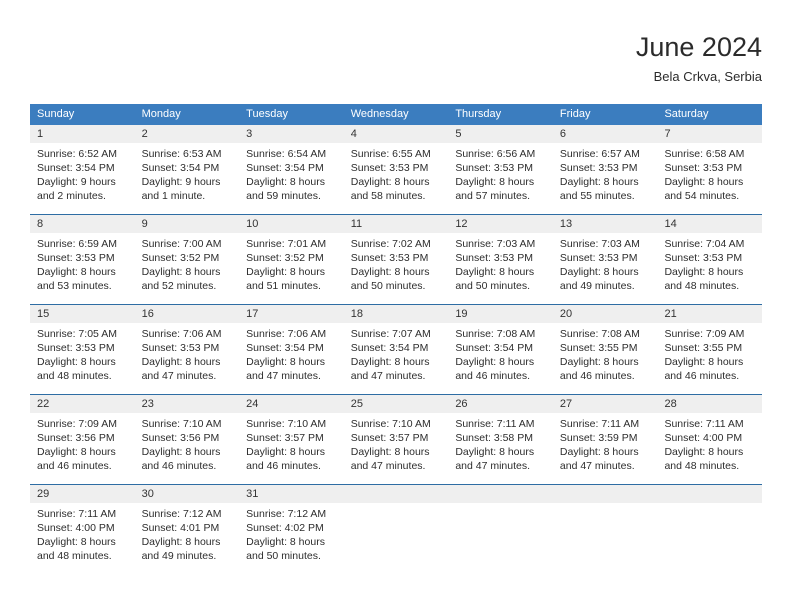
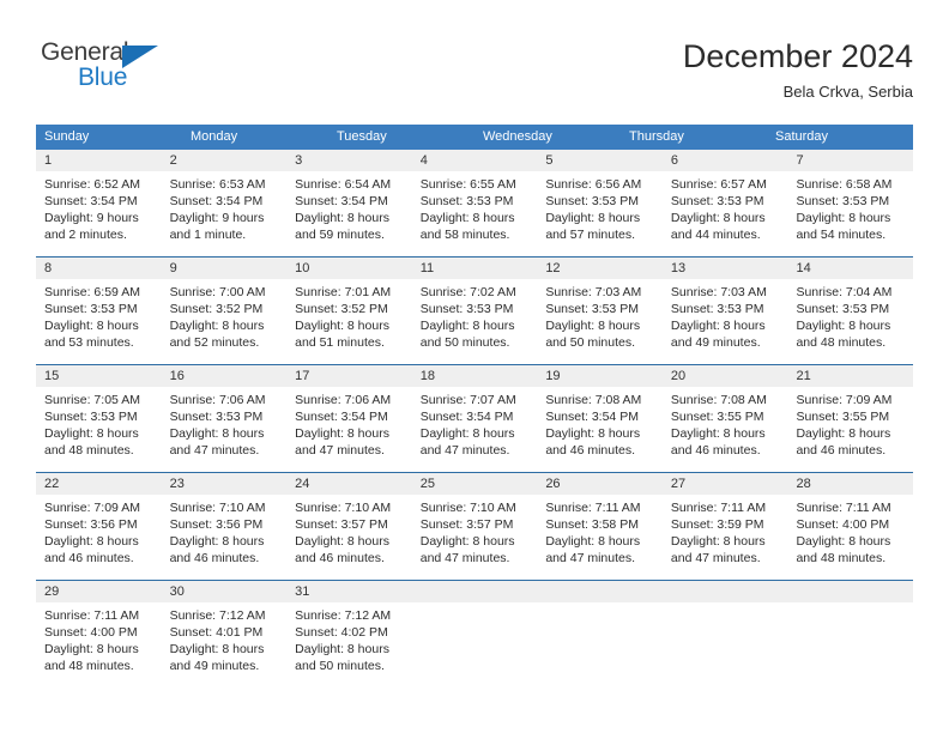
+ General
+ Blue
- June 2024
+ December 2024
  Bela Crkva, Serbia
  Sunday
  Monday
  Tuesday
  Wednesday
  Thursday
- Friday
  Saturday
  1
  Sunrise: 6:52 AM
  Sunset: 3:54 PM
  Daylight: 9 hours
  and 2 minutes.
  2
  Sunrise: 6:53 AM
  Sunset: 3:54 PM
  Daylight: 9 hours
  and 1 minute.
  3
  Sunrise: 6:54 AM
  Sunset: 3:54 PM
  Daylight: 8 hours
  and 59 minutes.
  4
  Sunrise: 6:55 AM
  Sunset: 3:53 PM
  Daylight: 8 hours
  and 58 minutes.
  5
  Sunrise: 6:56 AM
  Sunset: 3:53 PM
  Daylight: 8 hours
  and 57 minutes.
  6
  Sunrise: 6:57 AM
  Sunset: 3:53 PM
  Daylight: 8 hours
- and 55 minutes.
+ and 44 minutes.
  7
  Sunrise: 6:58 AM
  Sunset: 3:53 PM
  Daylight: 8 hours
  and 54 minutes.
  8
  Sunrise: 6:59 AM
  Sunset: 3:53 PM
  Daylight: 8 hours
  and 53 minutes.
  9
  Sunrise: 7:00 AM
  Sunset: 3:52 PM
  Daylight: 8 hours
  and 52 minutes.
  10
  Sunrise: 7:01 AM
  Sunset: 3:52 PM
  Daylight: 8 hours
  and 51 minutes.
  11
  Sunrise: 7:02 AM
  Sunset: 3:53 PM
  Daylight: 8 hours
  and 50 minutes.
  12
  Sunrise: 7:03 AM
  Sunset: 3:53 PM
  Daylight: 8 hours
  and 50 minutes.
  13
  Sunrise: 7:03 AM
  Sunset: 3:53 PM
  Daylight: 8 hours
  and 49 minutes.
  14
  Sunrise: 7:04 AM
  Sunset: 3:53 PM
  Daylight: 8 hours
  and 48 minutes.
  15
  Sunrise: 7:05 AM
  Sunset: 3:53 PM
  Daylight: 8 hours
  and 48 minutes.
  16
  Sunrise: 7:06 AM
  Sunset: 3:53 PM
  Daylight: 8 hours
  and 47 minutes.
  17
  Sunrise: 7:06 AM
  Sunset: 3:54 PM
  Daylight: 8 hours
  and 47 minutes.
  18
  Sunrise: 7:07 AM
  Sunset: 3:54 PM
  Daylight: 8 hours
  and 47 minutes.
  19
  Sunrise: 7:08 AM
  Sunset: 3:54 PM
  Daylight: 8 hours
  and 46 minutes.
  20
  Sunrise: 7:08 AM
  Sunset: 3:55 PM
  Daylight: 8 hours
  and 46 minutes.
  21
  Sunrise: 7:09 AM
  Sunset: 3:55 PM
  Daylight: 8 hours
  and 46 minutes.
  22
  Sunrise: 7:09 AM
  Sunset: 3:56 PM
  Daylight: 8 hours
  and 46 minutes.
  23
  Sunrise: 7:10 AM
  Sunset: 3:56 PM
  Daylight: 8 hours
  and 46 minutes.
  24
  Sunrise: 7:10 AM
  Sunset: 3:57 PM
  Daylight: 8 hours
  and 46 minutes.
  25
  Sunrise: 7:10 AM
  Sunset: 3:57 PM
  Daylight: 8 hours
  and 47 minutes.
  26
  Sunrise: 7:11 AM
  Sunset: 3:58 PM
  Daylight: 8 hours
  and 47 minutes.
  27
  Sunrise: 7:11 AM
  Sunset: 3:59 PM
  Daylight: 8 hours
  and 47 minutes.
  28
  Sunrise: 7:11 AM
  Sunset: 4:00 PM
  Daylight: 8 hours
  and 48 minutes.
  29
  Sunrise: 7:11 AM
  Sunset: 4:00 PM
  Daylight: 8 hours
  and 48 minutes.
  30
  Sunrise: 7:12 AM
  Sunset: 4:01 PM
  Daylight: 8 hours
  and 49 minutes.
  31
  Sunrise: 7:12 AM
  Sunset: 4:02 PM
  Daylight: 8 hours
  and 50 minutes.
